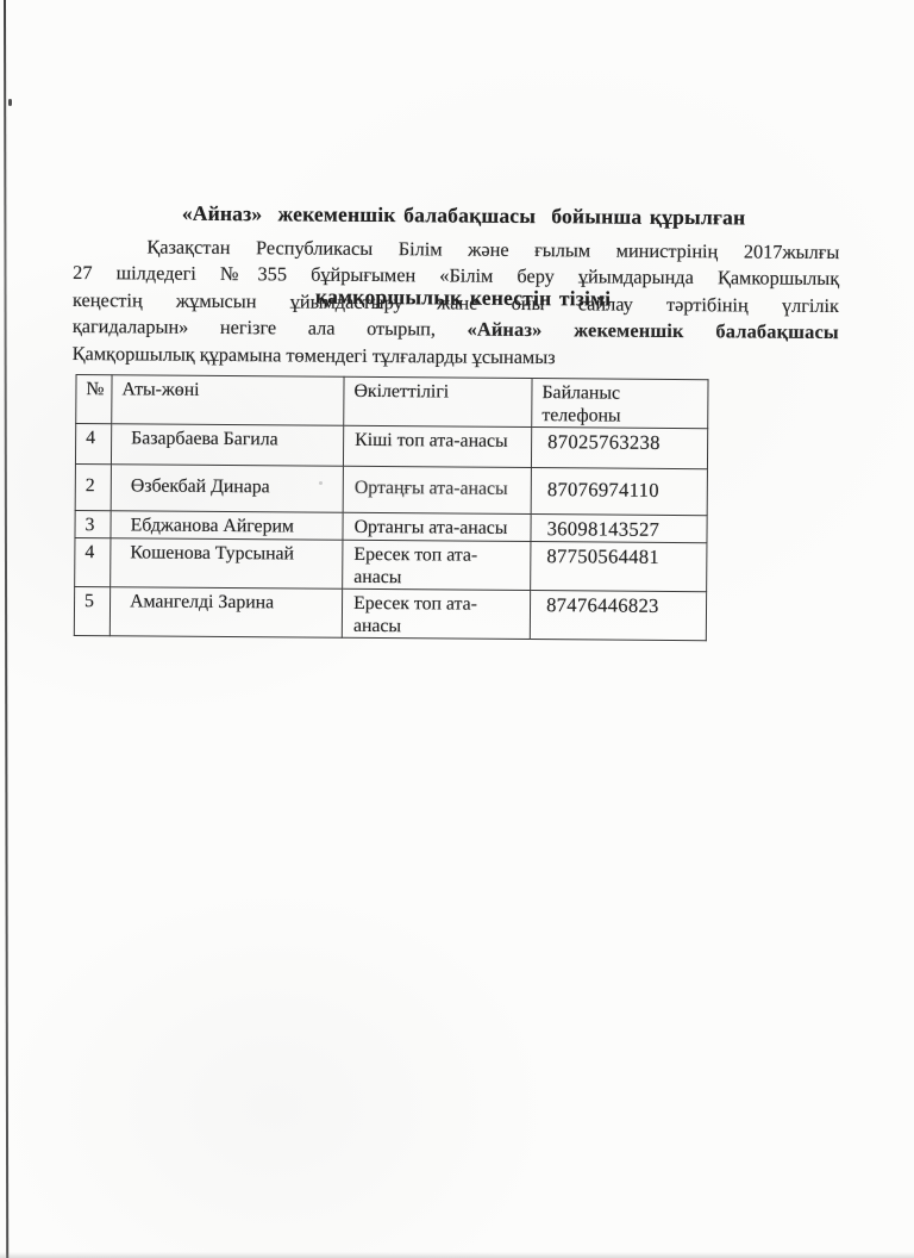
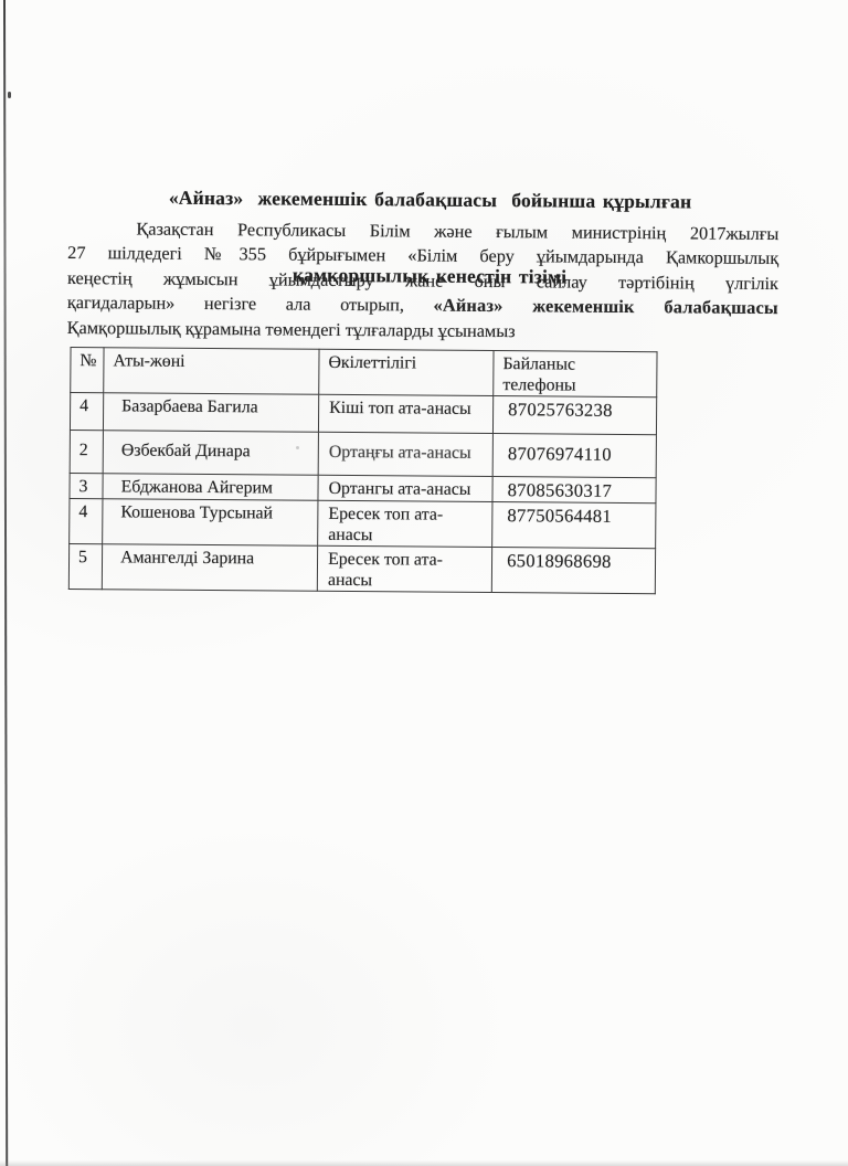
  «Айназ» жекеменшік балабақшасы бойынша құрылған
  қамқоршылық кенестін тізімі
  Қазақстан Республикасы Білім және ғылым министрінің 2017жылғы
  27 шілдедегі №355 бұйрығымен «Білім беру ұйымдарында Қамкоршылық
  кеңестің жұмысын ұйымдастыру жане оны сайлау тәртібінің үлгілік
  қагидаларын» негізге ала отырып, «Айназ» жекеменшік балабақшасы
  Қамқоршылық құрамына төмендегі тұлғаларды ұсынамыз
  №	Аты-жөні	Өкілеттілігі	Байланыс телефоны
  4	Базарбаева Багила	Кіші топ ата-анасы	87025763238
  2	Өзбекбай Динара	Ортаңғы ата-анасы	87076974110
- 3	Ебджанова Айгерим	Ортангы ата-анасы	36098143527
+ 3	Ебджанова Айгерим	Ортангы ата-анасы	87085630317
  4	Кошенова Турсынай	Ересек топ ата-анасы	87750564481
- 5	Амангелді Зарина	Ересек топ ата-анасы	87476446823
+ 5	Амангелді Зарина	Ересек топ ата-анасы	65018968698
